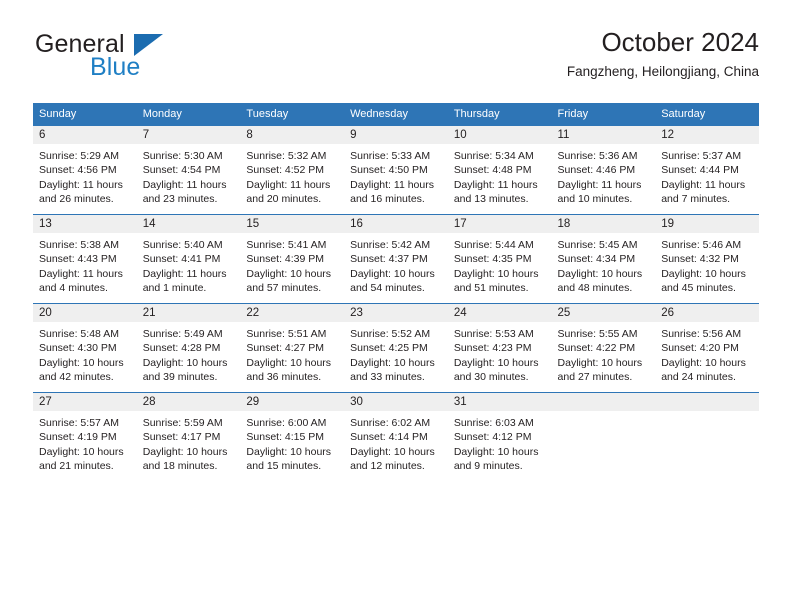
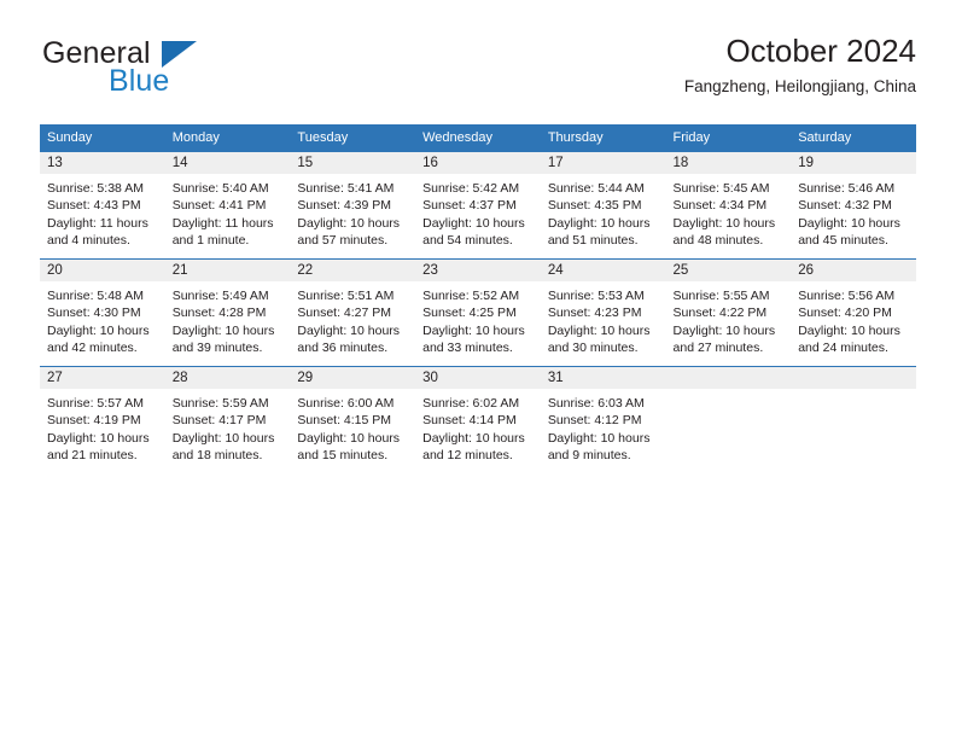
  General
  Blue
  October 2024
  Fangzheng, Heilongjiang, China
  Sunday	Monday	Tuesday	Wednesday	Thursday	Friday	Saturday
- 6Sunrise: 5:29 AMSunset: 4:56 PMDaylight: 11 hours and 26 minutes.	7Sunrise: 5:30 AMSunset: 4:54 PMDaylight: 11 hours and 23 minutes.	8Sunrise: 5:32 AMSunset: 4:52 PMDaylight: 11 hours and 20 minutes.	9Sunrise: 5:33 AMSunset: 4:50 PMDaylight: 11 hours and 16 minutes.	10Sunrise: 5:34 AMSunset: 4:48 PMDaylight: 11 hours and 13 minutes.	11Sunrise: 5:36 AMSunset: 4:46 PMDaylight: 11 hours and 10 minutes.	12Sunrise: 5:37 AMSunset: 4:44 PMDaylight: 11 hours and 7 minutes.
  13Sunrise: 5:38 AMSunset: 4:43 PMDaylight: 11 hours and 4 minutes.	14Sunrise: 5:40 AMSunset: 4:41 PMDaylight: 11 hours and 1 minute.	15Sunrise: 5:41 AMSunset: 4:39 PMDaylight: 10 hours and 57 minutes.	16Sunrise: 5:42 AMSunset: 4:37 PMDaylight: 10 hours and 54 minutes.	17Sunrise: 5:44 AMSunset: 4:35 PMDaylight: 10 hours and 51 minutes.	18Sunrise: 5:45 AMSunset: 4:34 PMDaylight: 10 hours and 48 minutes.	19Sunrise: 5:46 AMSunset: 4:32 PMDaylight: 10 hours and 45 minutes.
  20Sunrise: 5:48 AMSunset: 4:30 PMDaylight: 10 hours and 42 minutes.	21Sunrise: 5:49 AMSunset: 4:28 PMDaylight: 10 hours and 39 minutes.	22Sunrise: 5:51 AMSunset: 4:27 PMDaylight: 10 hours and 36 minutes.	23Sunrise: 5:52 AMSunset: 4:25 PMDaylight: 10 hours and 33 minutes.	24Sunrise: 5:53 AMSunset: 4:23 PMDaylight: 10 hours and 30 minutes.	25Sunrise: 5:55 AMSunset: 4:22 PMDaylight: 10 hours and 27 minutes.	26Sunrise: 5:56 AMSunset: 4:20 PMDaylight: 10 hours and 24 minutes.
  27Sunrise: 5:57 AMSunset: 4:19 PMDaylight: 10 hours and 21 minutes.	28Sunrise: 5:59 AMSunset: 4:17 PMDaylight: 10 hours and 18 minutes.	29Sunrise: 6:00 AMSunset: 4:15 PMDaylight: 10 hours and 15 minutes.	30Sunrise: 6:02 AMSunset: 4:14 PMDaylight: 10 hours and 12 minutes.	31Sunrise: 6:03 AMSunset: 4:12 PMDaylight: 10 hours and 9 minutes.
